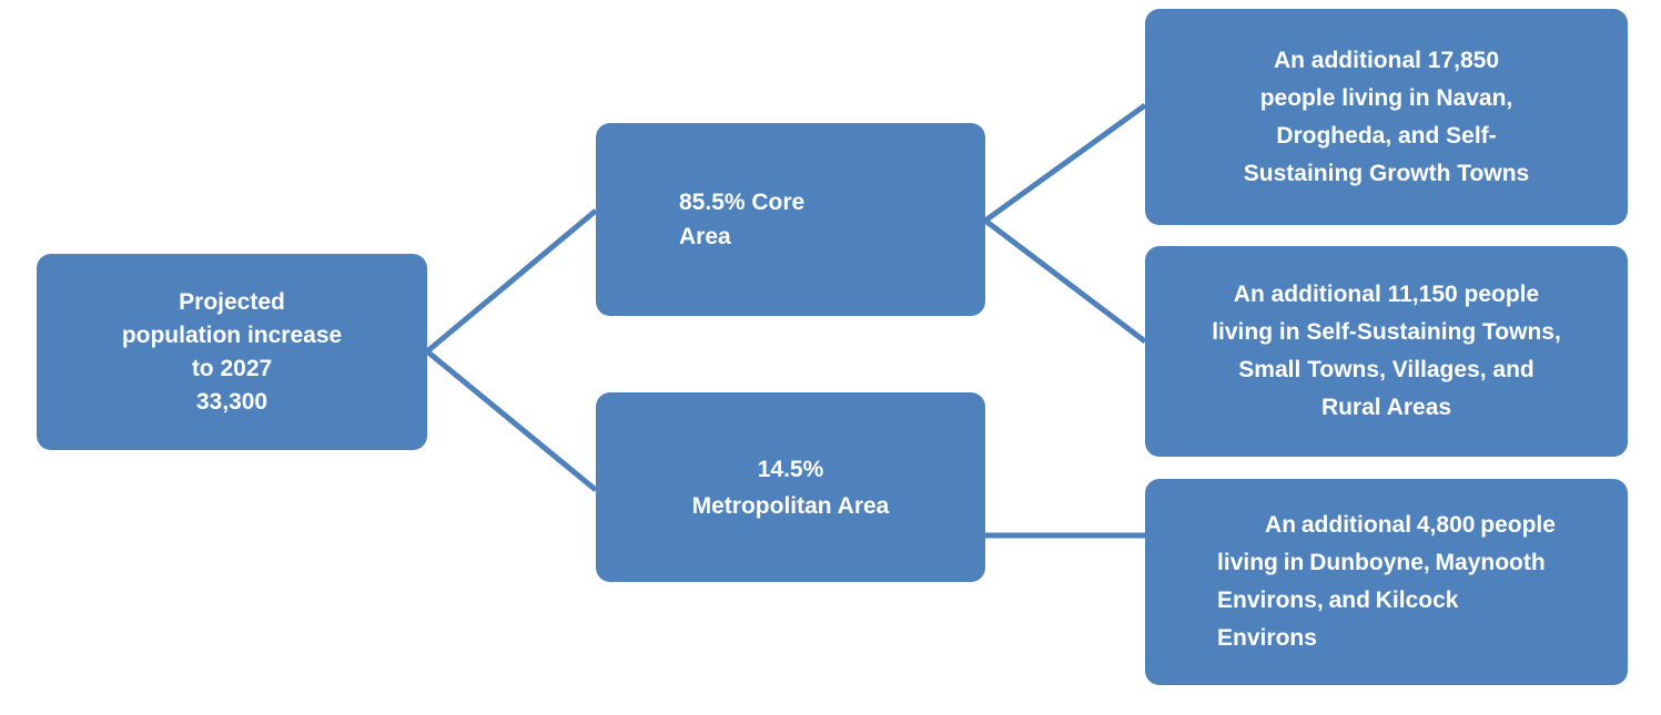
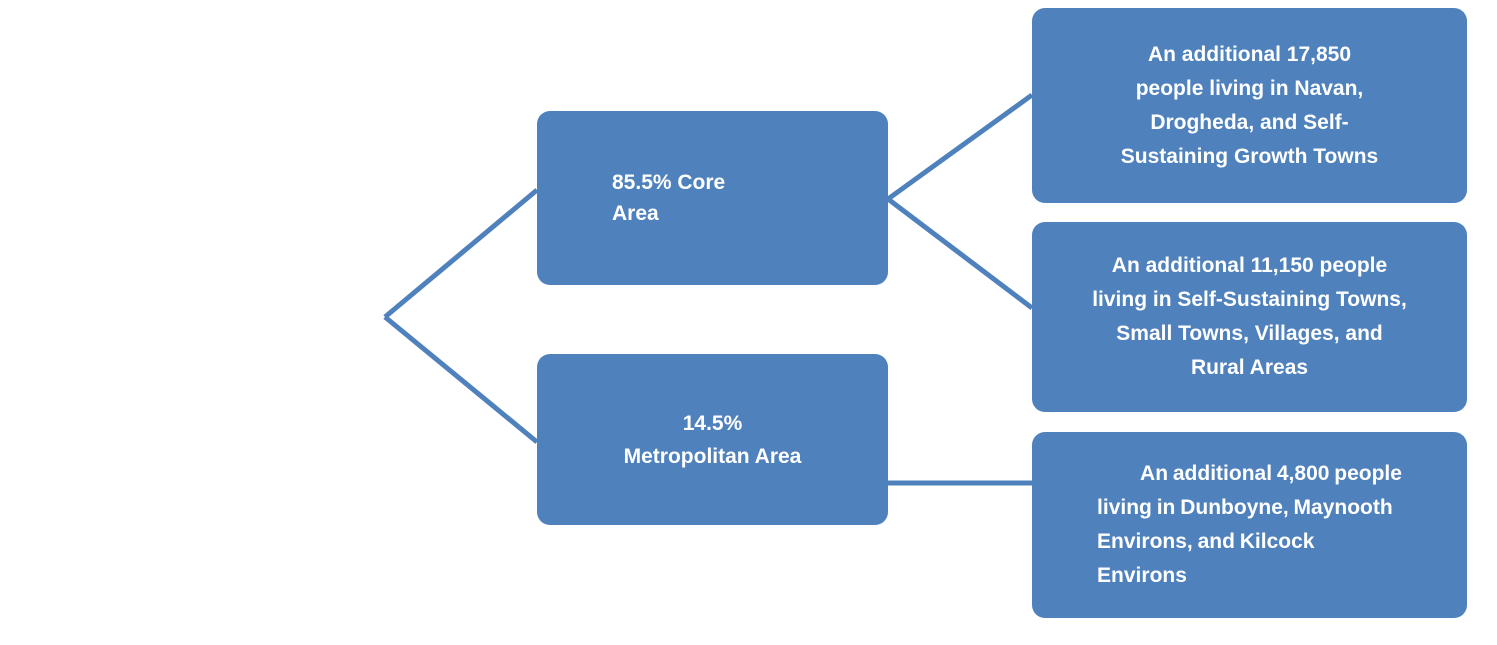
- Projected
- population increase
- to 2027
- 33,300
  85.5% Core
  Area
  14.5%
  Metropolitan Area
  An additional 17,850
  people living in Navan,
  Drogheda, and Self-
  Sustaining Growth Towns
  An additional 11,150 people
  living in Self-Sustaining Towns,
  Small Towns, Villages, and
  Rural Areas
  An additional 4,800 people
  living in Dunboyne, Maynooth
  Environs, and Kilcock
  Environs
